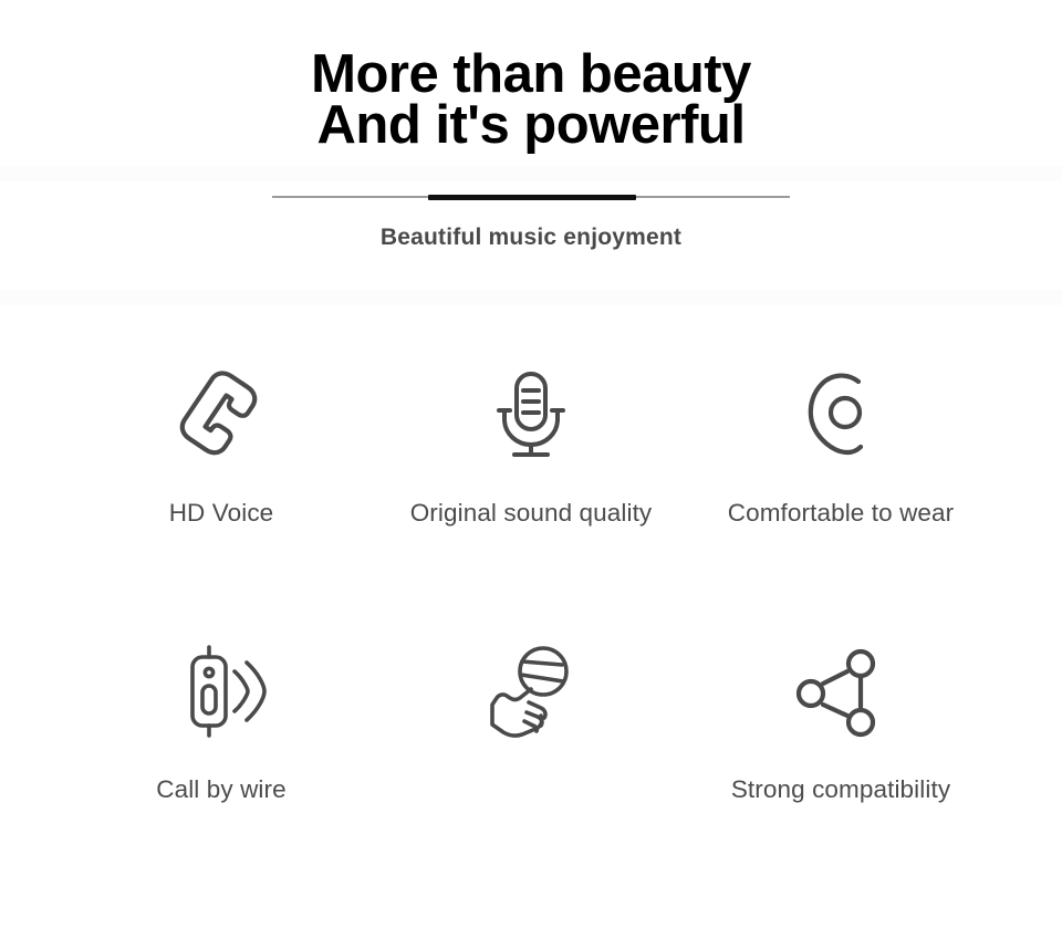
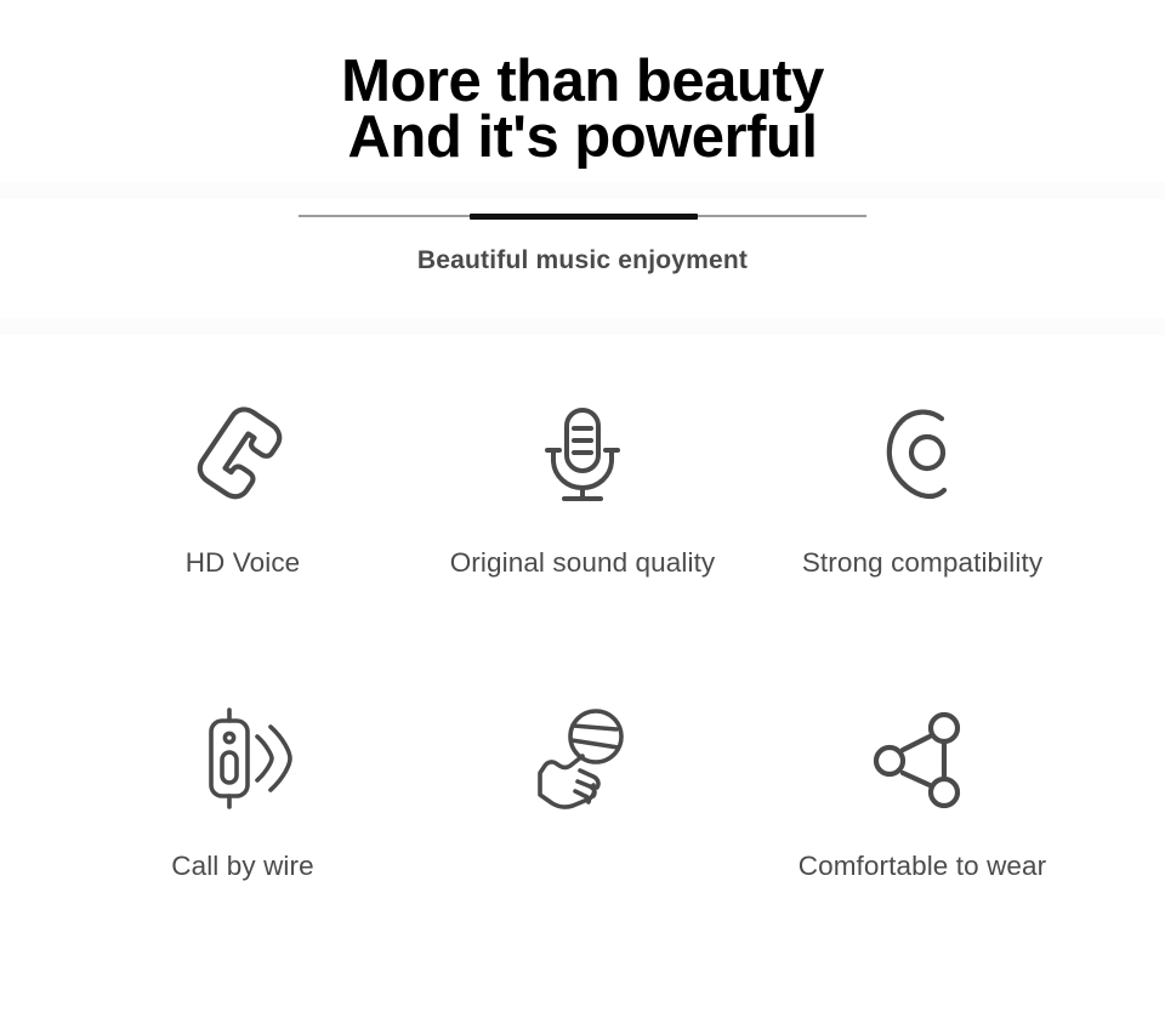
  More than beauty
  And it's powerful
  Beautiful music enjoyment
  HD Voice
  Original sound quality
- Comfortable to wear
+ Strong compatibility
  Call by wire
- Strong compatibility
+ Comfortable to wear
